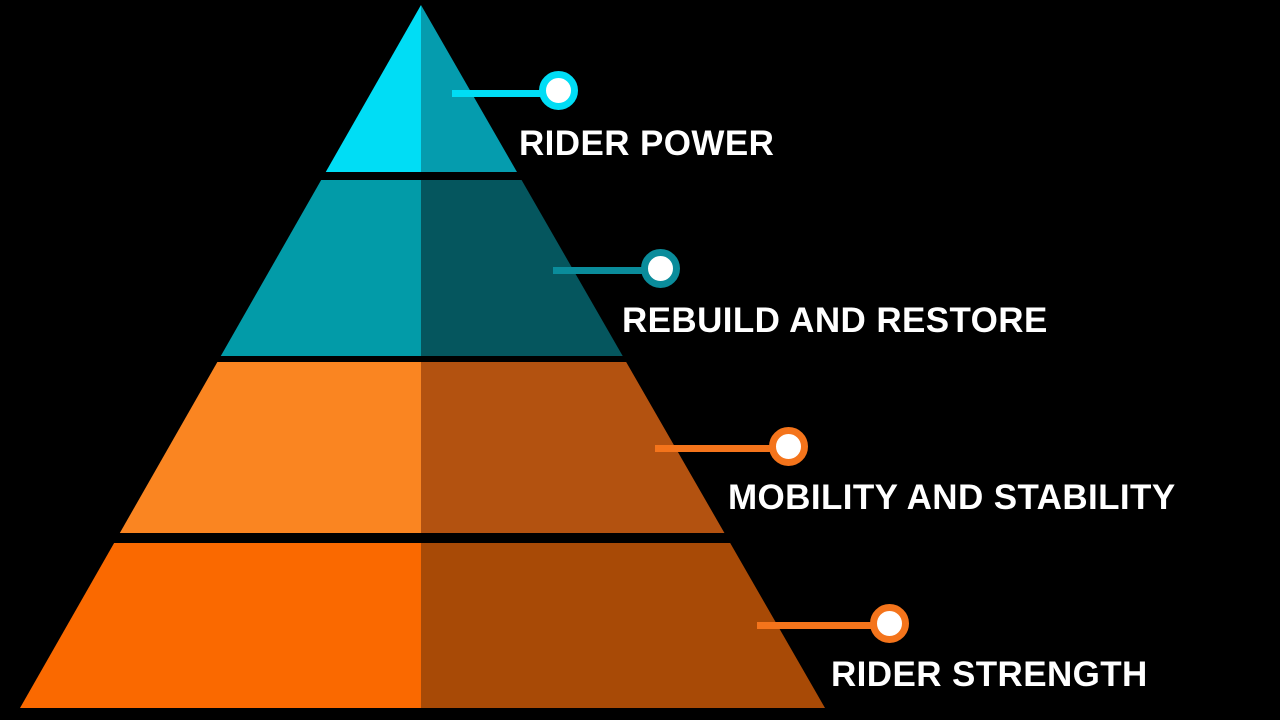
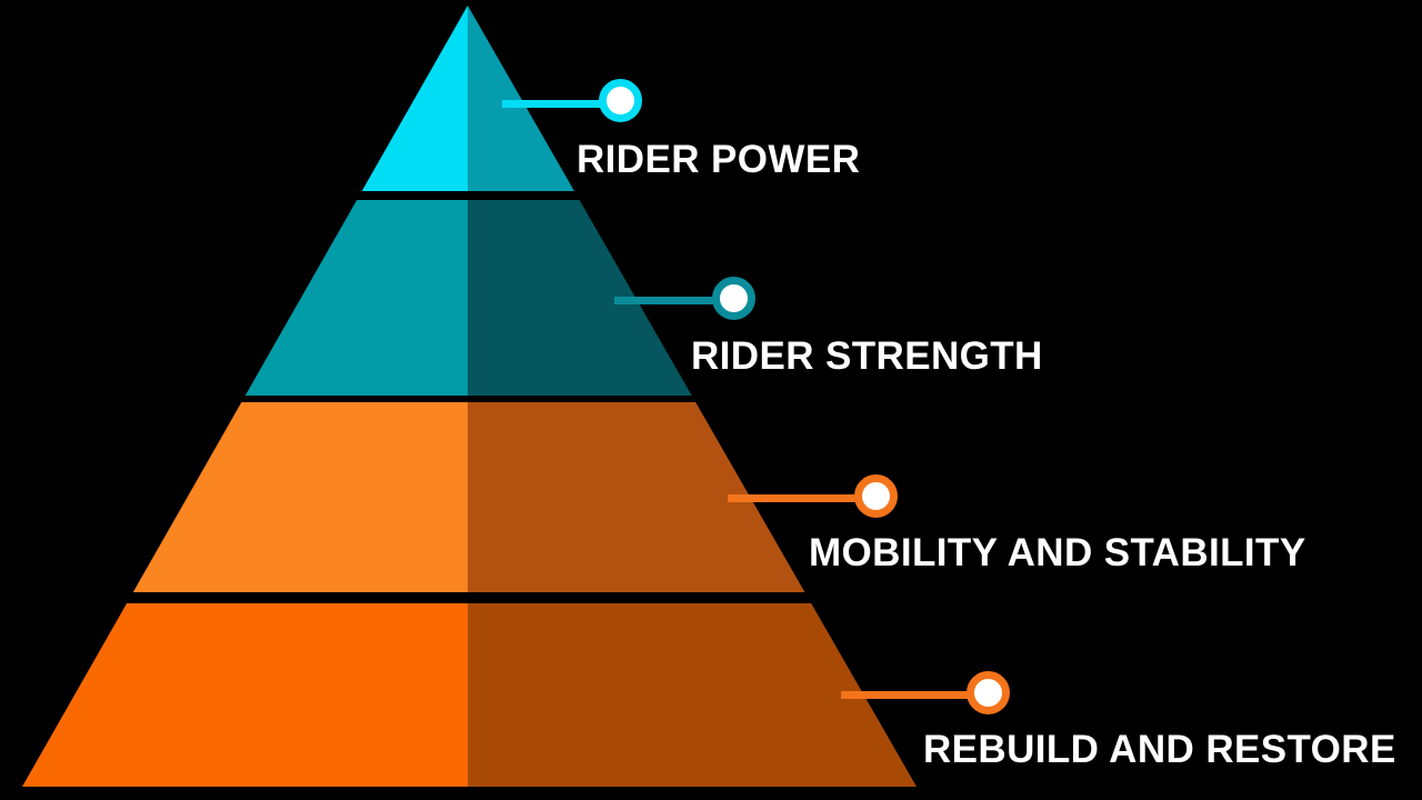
  RIDER POWER
- REBUILD AND RESTORE
+ RIDER STRENGTH
  MOBILITY AND STABILITY
- RIDER STRENGTH
+ REBUILD AND RESTORE
